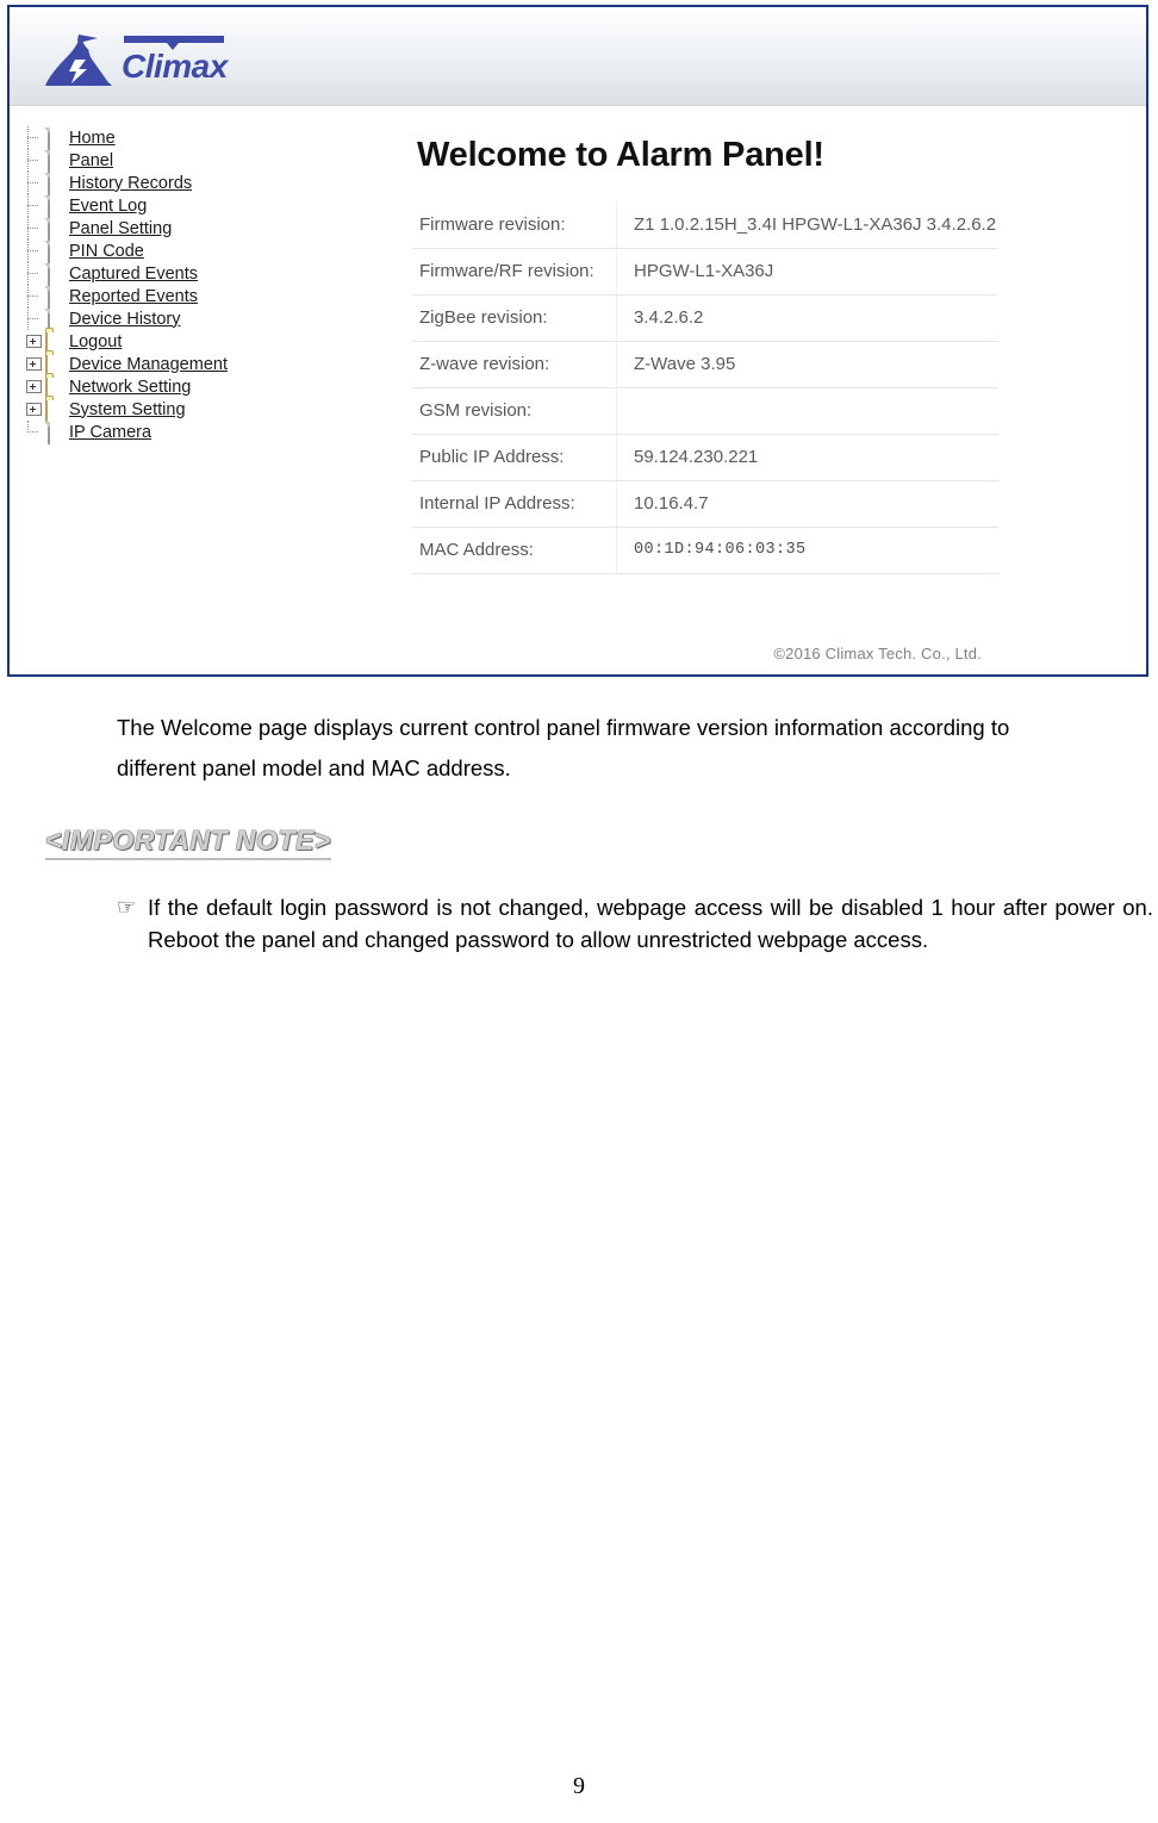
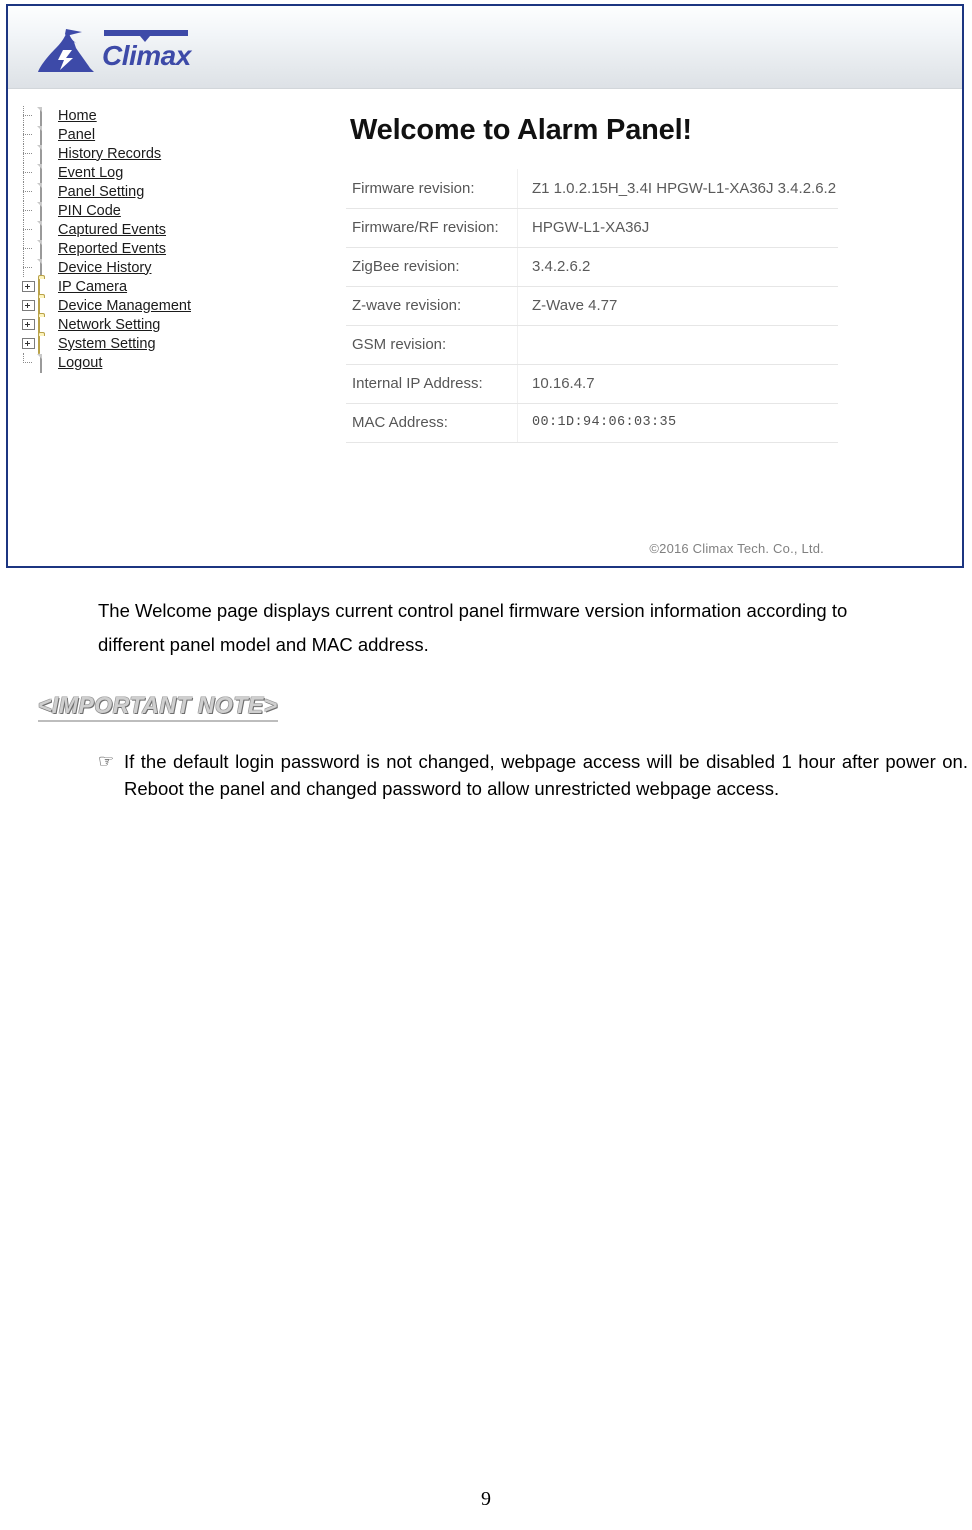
  Climax
  Home
  Panel
  History Records
  Event Log
  Panel Setting
  PIN Code
  Captured Events
  Reported Events
  Device History
- Logout
+ IP Camera
  Device Management
  Network Setting
  System Setting
- IP Camera
+ Logout
  Welcome to Alarm Panel!
  Firmware revision:	Z1 1.0.2.15H_3.4I HPGW-L1-XA36J 3.4.2.6.2
  Firmware/RF revision:	HPGW-L1-XA36J
  ZigBee revision:	3.4.2.6.2
- Z-wave revision:	Z-Wave 3.95
+ Z-wave revision:	Z-Wave 4.77
  GSM revision:
- Public IP Address:	59.124.230.221
  Internal IP Address:	10.16.4.7
  MAC Address:	00:1D:94:06:03:35
  ©2016 Climax Tech. Co., Ltd.
  The Welcome page displays current control panel firmware version information according to different panel model and MAC address.
  <IMPORTANT NOTE>
  ☞
  If the default login password is not changed, webpage access will be disabled 1 hour after power on. Reboot the panel and changed password to allow unrestricted webpage access.
  9
